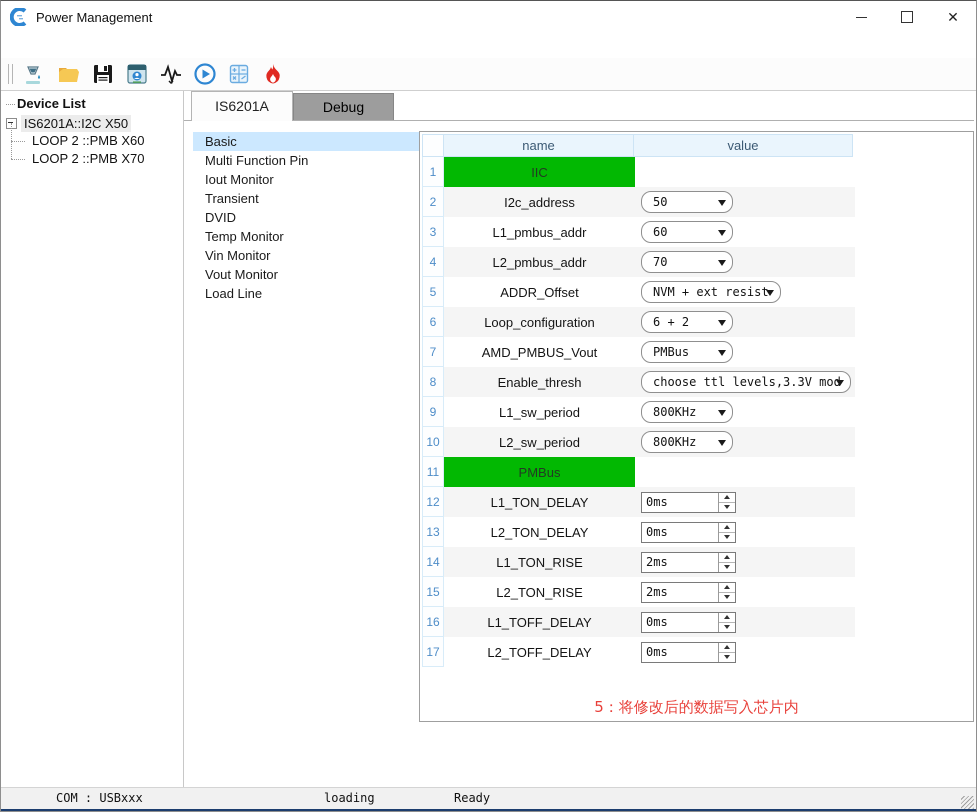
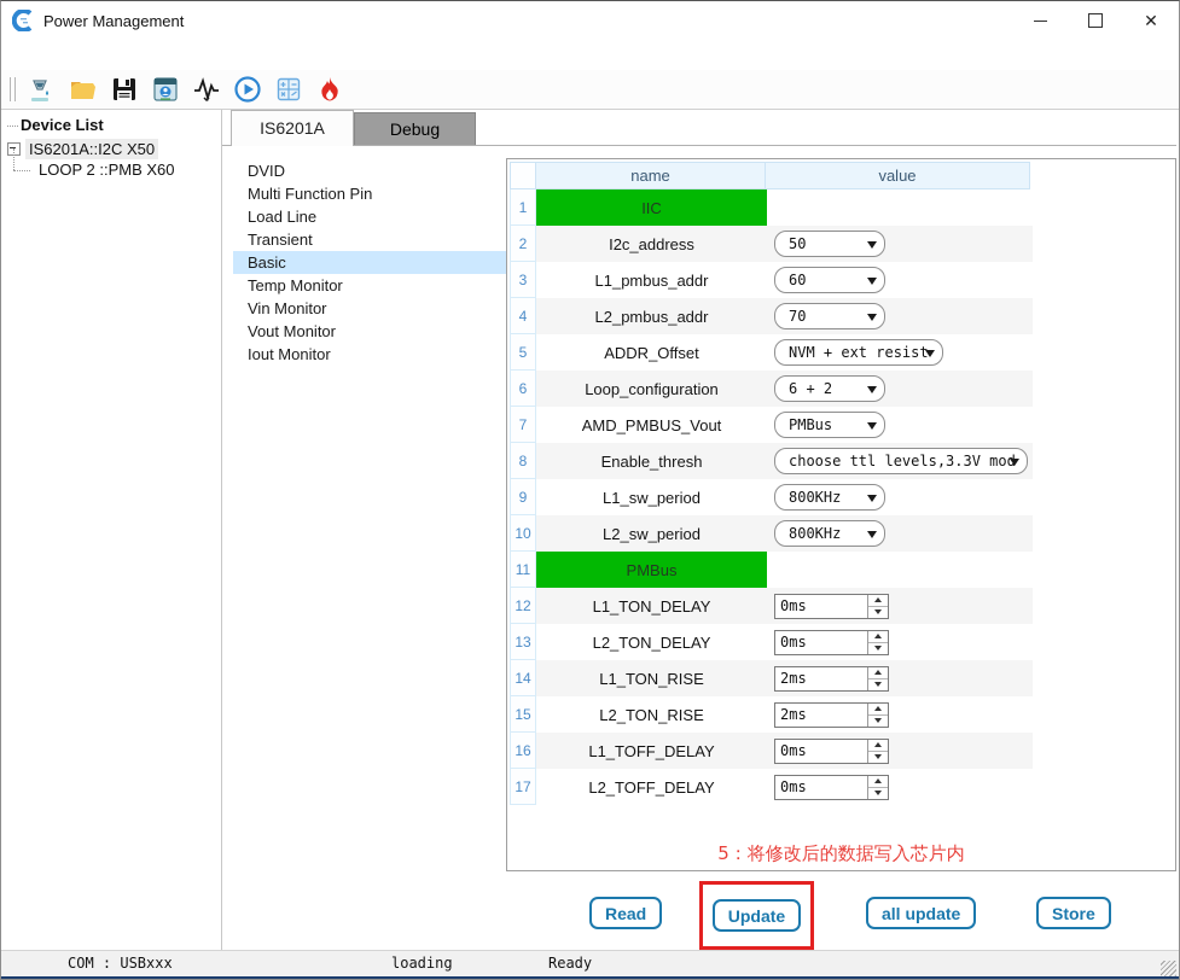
  Power Management
  ✕
  Device List
  IS6201A::I2C X50
  LOOP 2 ::PMB X60
- LOOP 2 ::PMB X70
  IS6201A
  Debug
- Basic
+ DVID
  Multi Function Pin
- Iout Monitor
+ Load Line
  Transient
- DVID
+ Basic
  Temp Monitor
  Vin Monitor
  Vout Monitor
- Load Line
+ Iout Monitor
  name
  value
  1
  IIC
  2
  I2c_address
  50
  3
  L1_pmbus_addr
  60
  4
  L2_pmbus_addr
  70
  5
  ADDR_Offset
  NVM + ext resist
  6
  Loop_configuration
  6 + 2
  7
  AMD_PMBUS_Vout
  PMBus
  8
  Enable_thresh
  choose ttl levels,3.3V mod
  9
  L1_sw_period
  800KHz
  10
  L2_sw_period
  800KHz
  11
  PMBus
  12
  L1_TON_DELAY
  0ms
  13
  L2_TON_DELAY
  0ms
  14
  L1_TON_RISE
  2ms
  15
  L2_TON_RISE
  2ms
  16
  L1_TOFF_DELAY
  0ms
  17
  L2_TOFF_DELAY
  0ms
  5：将修改后的数据写入芯片内
+ Read
+ Update
+ all update
+ Store
  COM : USBxxx
  loading
  Ready
